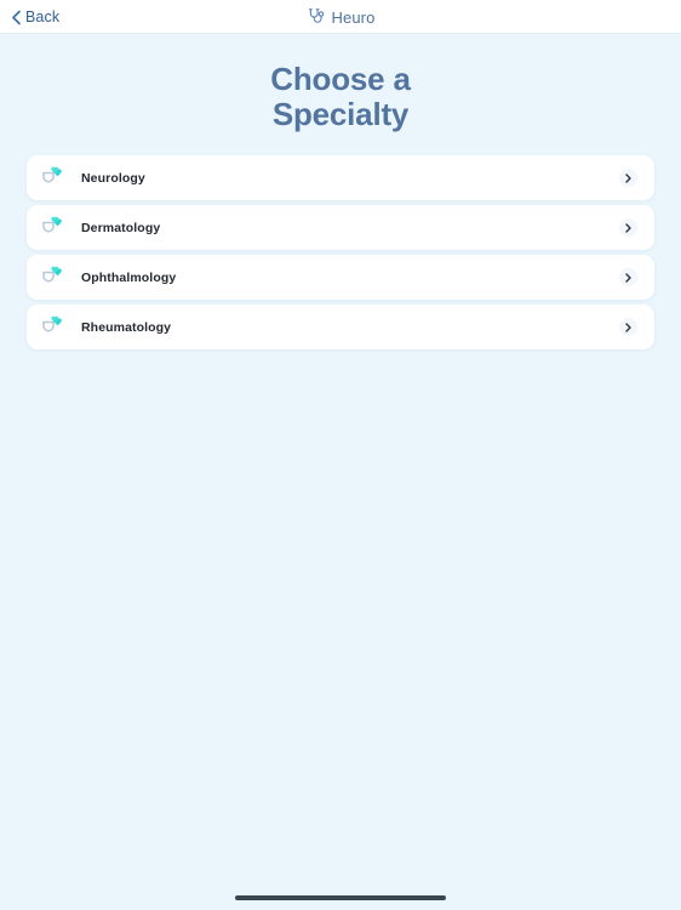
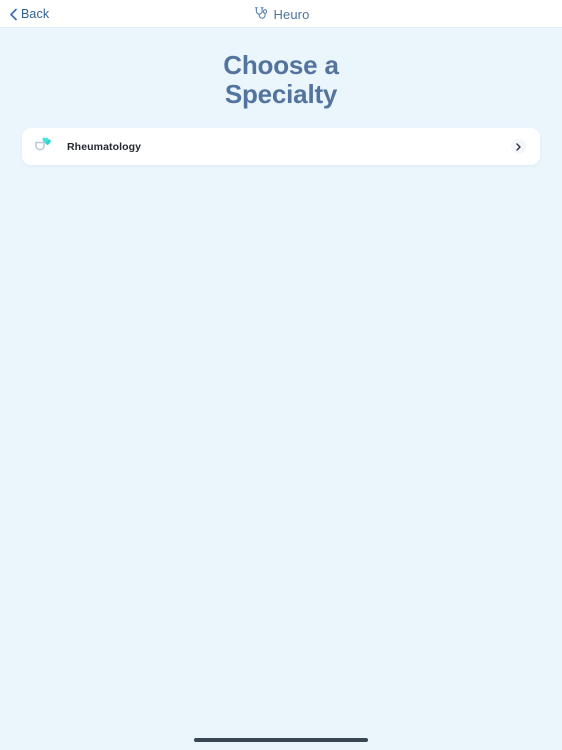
  Back
  Heuro
  Choose a
  Specialty
- Neurology
- Dermatology
- Ophthalmology
  Rheumatology
